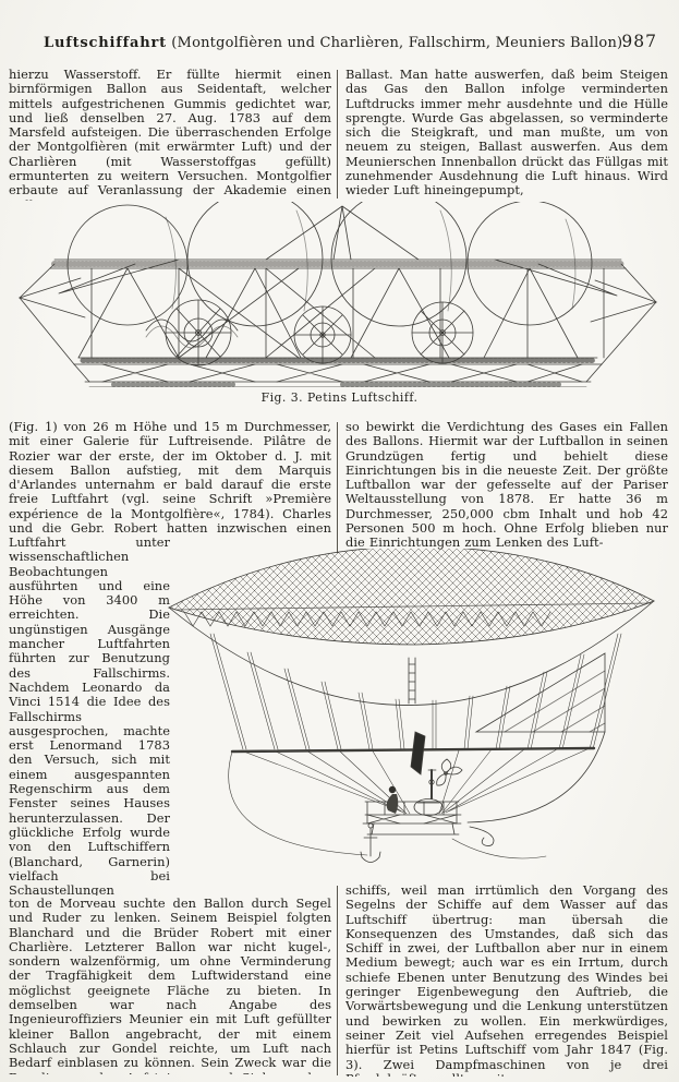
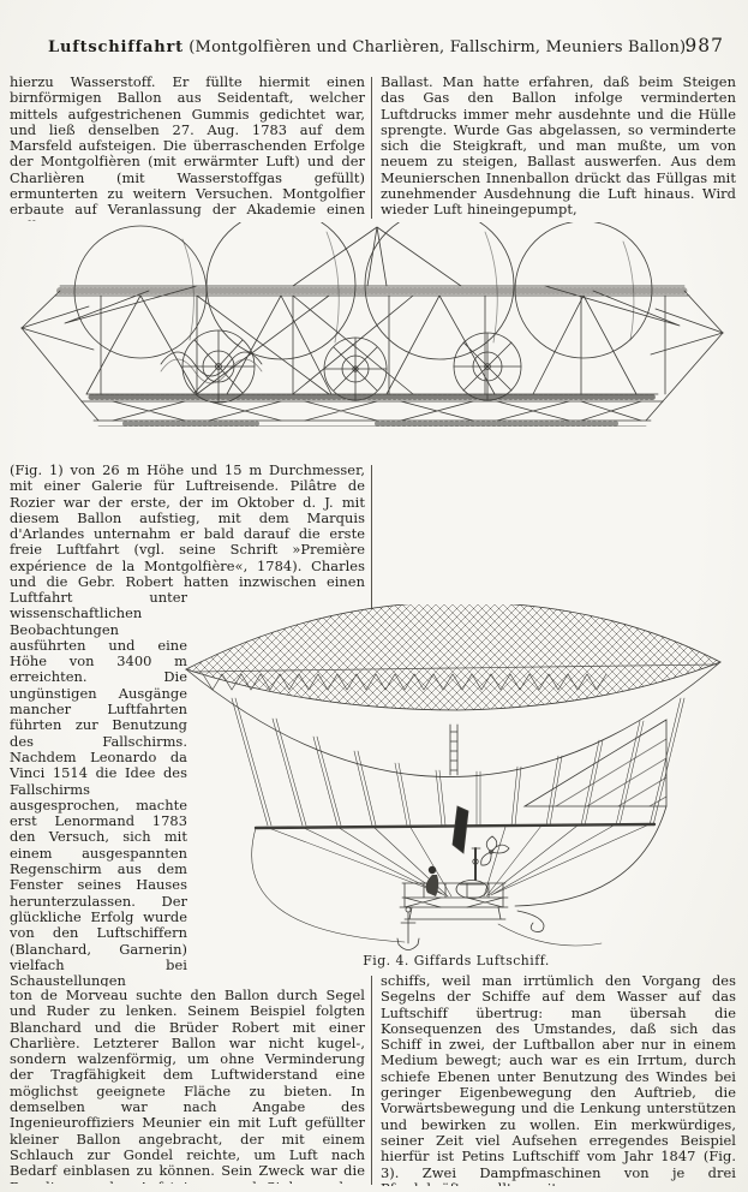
  Luftschiffahrt (Montgolfièren und Charlièren, Fallschirm, Meuniers Ballon).
  987
  hierzu Wasserstoff. Er füllte hiermit einen birnförmigen Ballon aus Seidentaft, welcher mittels aufgestrichenen Gummis gedichtet war, und ließ denselben 27. Aug. 1783 auf dem Marsfeld aufsteigen. Die überraschenden Erfolge der Montgolfièren (mit erwärmter Luft) und der Charlièren (mit Wasserstoffgas gefüllt) ermunterten zu weitern Versuchen. Montgolfier erbaute auf Veranlassung der Akademie einen
- Ballast. Man hatte auswerfen, daß beim Steigen das Gas den Ballon infolge verminderten Luftdrucks immer mehr ausdehnte und die Hülle sprengte. Wurde Gas abgelassen, so verminderte sich die Steigkraft, und man mußte, um von neuem zu steigen, Ballast auswerfen. Aus dem Meunierschen Innenballon drückt das Füllgas mit zunehmender Ausdehnung die Luft hinaus. Wird wieder Luft hineingepumpt,
+ Ballast. Man hatte erfahren, daß beim Steigen das Gas den Ballon infolge verminderten Luftdrucks immer mehr ausdehnte und die Hülle sprengte. Wurde Gas abgelassen, so verminderte sich die Steigkraft, und man mußte, um von neuem zu steigen, Ballast auswerfen. Aus dem Meunierschen Innenballon drückt das Füllgas mit zunehmender Ausdehnung die Luft hinaus. Wird wieder Luft hineingepumpt,
- Fig. 3. Petins Luftschiff.
  (Fig. 1) von 26 m Höhe und 15 m Durchmesser, mit einer Galerie für Luftreisende. Pilâtre de Rozier war der erste, der im Oktober d. J. mit diesem Ballon aufstieg, mit dem Marquis d'Arlandes unternahm er bald darauf die erste freie Luftfahrt (vgl. seine Schrift »Première expérience de la Montgolfière«, 1784). Charles und die Gebr. Robert hatten inzwischen einen
- so bewirkt die Verdichtung des Gases ein Fallen des Ballons. Hiermit war der Luftballon in seinen Grundzügen fertig und behielt diese Einrichtungen bis in die neueste Zeit. Der größte Luftballon war der gefesselte auf der Pariser Weltausstellung von 1878. Er hatte 36 m Durchmesser, 250,000 cbm Inhalt und hob 42 Personen 500 m hoch. Ohne Erfolg blieben nur die Einrichtungen zum Lenken des Luft-
  Luftfahrt unter wissenschaftlichen Beobachtungen ausführten und eine Höhe von 3400 m erreichten. Die ungünstigen Ausgänge mancher Luftfahrten führten zur Benutzung des Fallschirms. Nachdem Leonardo da Vinci 1514 die Idee des Fallschirms ausgesprochen, machte erst Lenormand 1783 den Versuch, sich mit einem ausgespannten Regenschirm aus dem Fenster seines Hauses herunterzulassen. Der glückliche Erfolg wurde von den Luftschiffern (Blanchard, Garnerin) vielfach bei Schaustellungen
+ Fig. 4. Giffards Luftschiff.
  ton de Morveau suchte den Ballon durch Segel und Ruder zu lenken. Seinem Beispiel folgten Blanchard und die Brüder Robert mit einer Charlière. Letzterer Ballon war nicht kugel-, sondern walzenförmig, um ohne Verminderung der Tragfähigkeit dem Luftwiderstand eine möglichst geeignete Fläche zu bieten. In demselben war nach Angabe des Ingenieuroffiziers Meunier ein mit Luft gefüllter kleiner Ballon angebracht, der mit einem Schlauch zur Gondel reichte, um Luft nach Bedarf einblasen zu können. Sein Zweck war die
  schiffs, weil man irrtümlich den Vorgang des Segelns der Schiffe auf dem Wasser auf das Luftschiff übertrug: man übersah die Konsequenzen des Umstandes, daß sich das Schiff in zwei, der Luftballon aber nur in einem Medium bewegt; auch war es ein Irrtum, durch schiefe Ebenen unter Benutzung des Windes bei geringer Eigenbewegung den Auftrieb, die Vorwärtsbewegung und die Lenkung unterstützen und bewirken zu wollen. Ein merkwürdiges, seiner Zeit viel Aufsehen erregendes Beispiel hierfür ist Petins Luftschiff vom Jahr 1847 (Fig. 3). Zwei Dampfmaschinen von je drei
